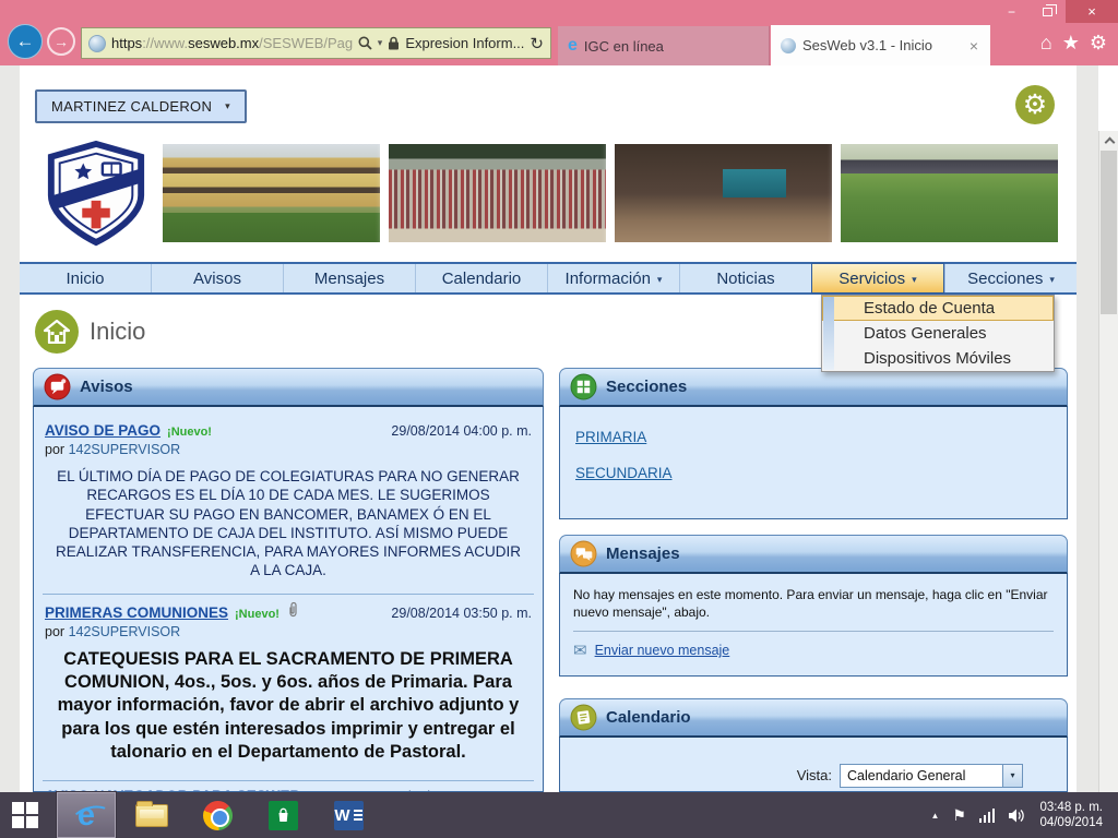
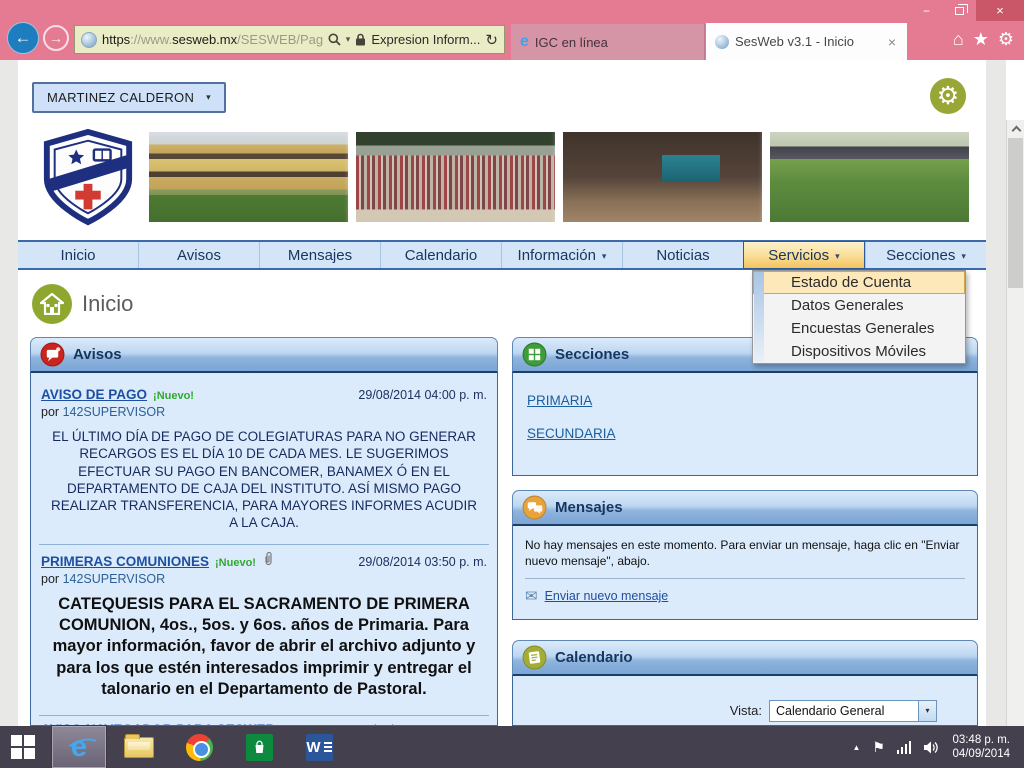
  ←
  →
  https://www.sesweb.mx/SESWEB/Pag
  ▾
  Expresion Inform...
  ↻
  e
  IGC en línea
  SesWeb v3.1 - Inicio
  ×
  ⌂
  ★
  ⚙
  −
  ×
  MARTINEZ CALDERON
  ▾
  ⚙
  Inicio
  Avisos
  Mensajes
  Calendario
  Información
  ▾
  Noticias
  Servicios
  ▾
  Secciones
  ▾
  Estado de Cuenta
  Datos Generales
+ Encuestas Generales
  Dispositivos Móviles
  Inicio
  Avisos
  AVISO DE PAGO
  ¡Nuevo!
  29/08/2014 04:00 p. m.
  por 142SUPERVISOR
- EL ÚLTIMO DÍA DE PAGO DE COLEGIATURAS PARA NO GENERAR RECARGOS ES EL DÍA 10 DE CADA MES. LE SUGERIMOS EFECTUAR SU PAGO EN BANCOMER, BANAMEX Ó EN EL DEPARTAMENTO DE CAJA DEL INSTITUTO. ASÍ MISMO PUEDE REALIZAR TRANSFERENCIA, PARA MAYORES INFORMES ACUDIR A LA CAJA.
+ EL ÚLTIMO DÍA DE PAGO DE COLEGIATURAS PARA NO GENERAR RECARGOS ES EL DÍA 10 DE CADA MES. LE SUGERIMOS EFECTUAR SU PAGO EN BANCOMER, BANAMEX Ó EN EL DEPARTAMENTO DE CAJA DEL INSTITUTO. ASÍ MISMO PAGO REALIZAR TRANSFERENCIA, PARA MAYORES INFORMES ACUDIR A LA CAJA.
  PRIMERAS COMUNIONES
  ¡Nuevo!
  29/08/2014 03:50 p. m.
  por 142SUPERVISOR
  CATEQUESIS PARA EL SACRAMENTO DE PRIMERA COMUNION, 4os., 5os. y 6os. años de Primaria. Para mayor información, favor de abrir el archivo adjunto y para los que estén interesados imprimir y entregar el talonario en el Departamento de Pastoral.
  Secciones
  PRIMARIA
  SECUNDARIA
  Mensajes
  No hay mensajes en este momento. Para enviar un mensaje, haga clic en "Enviar nuevo mensaje", abajo.
  ✉
  Enviar nuevo mensaje
  Calendario
  Vista:
  Calendario General
  ▾
  e
  W
  ▲
  ⚑
  03:48 p. m.
  04/09/2014
